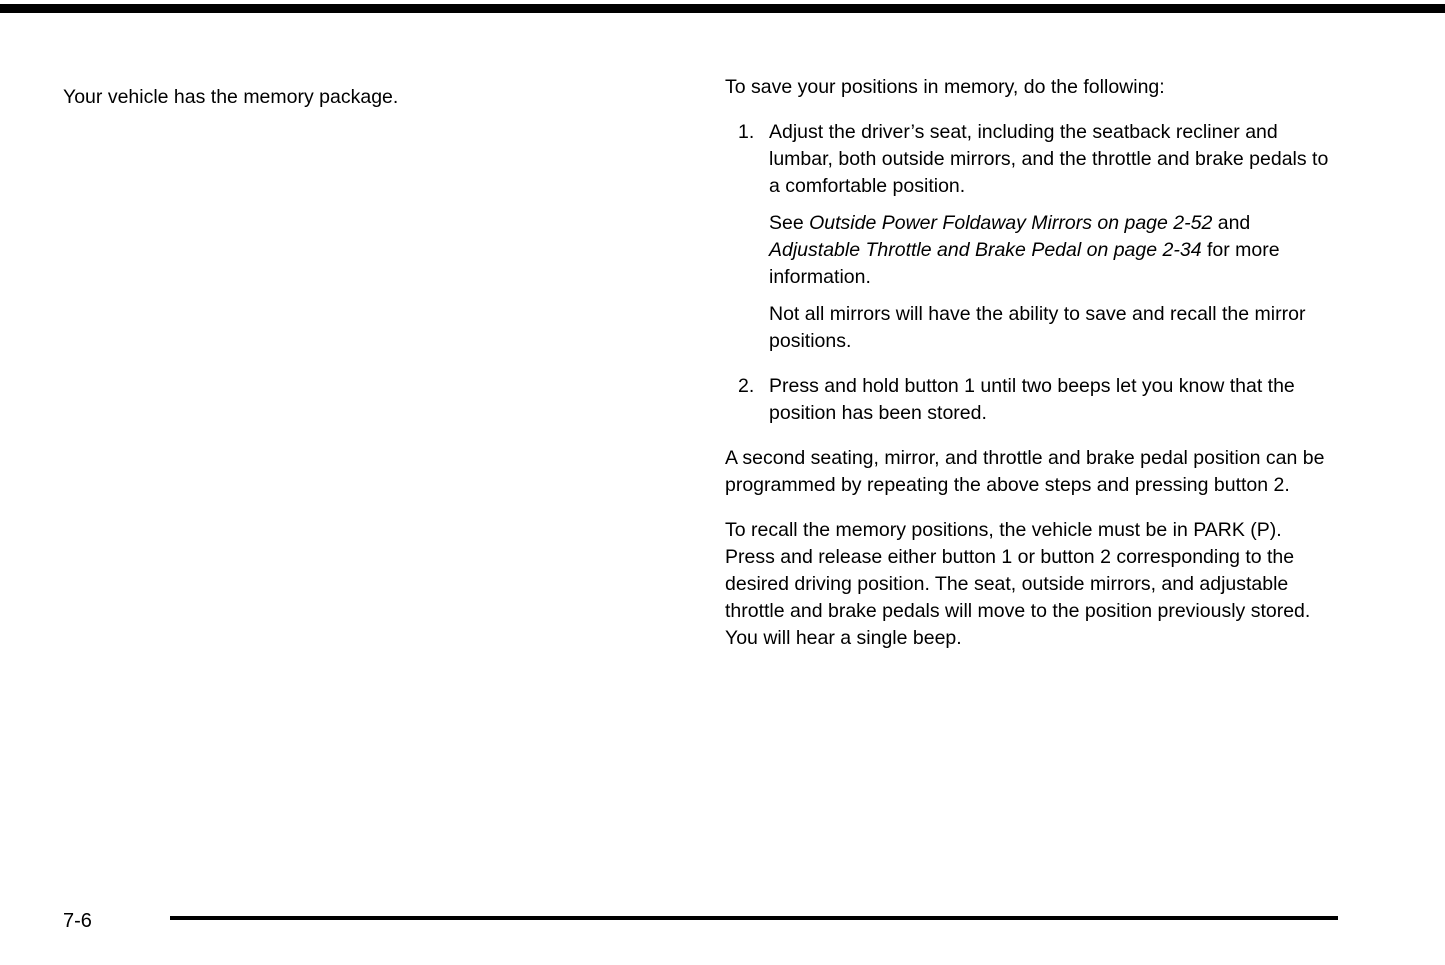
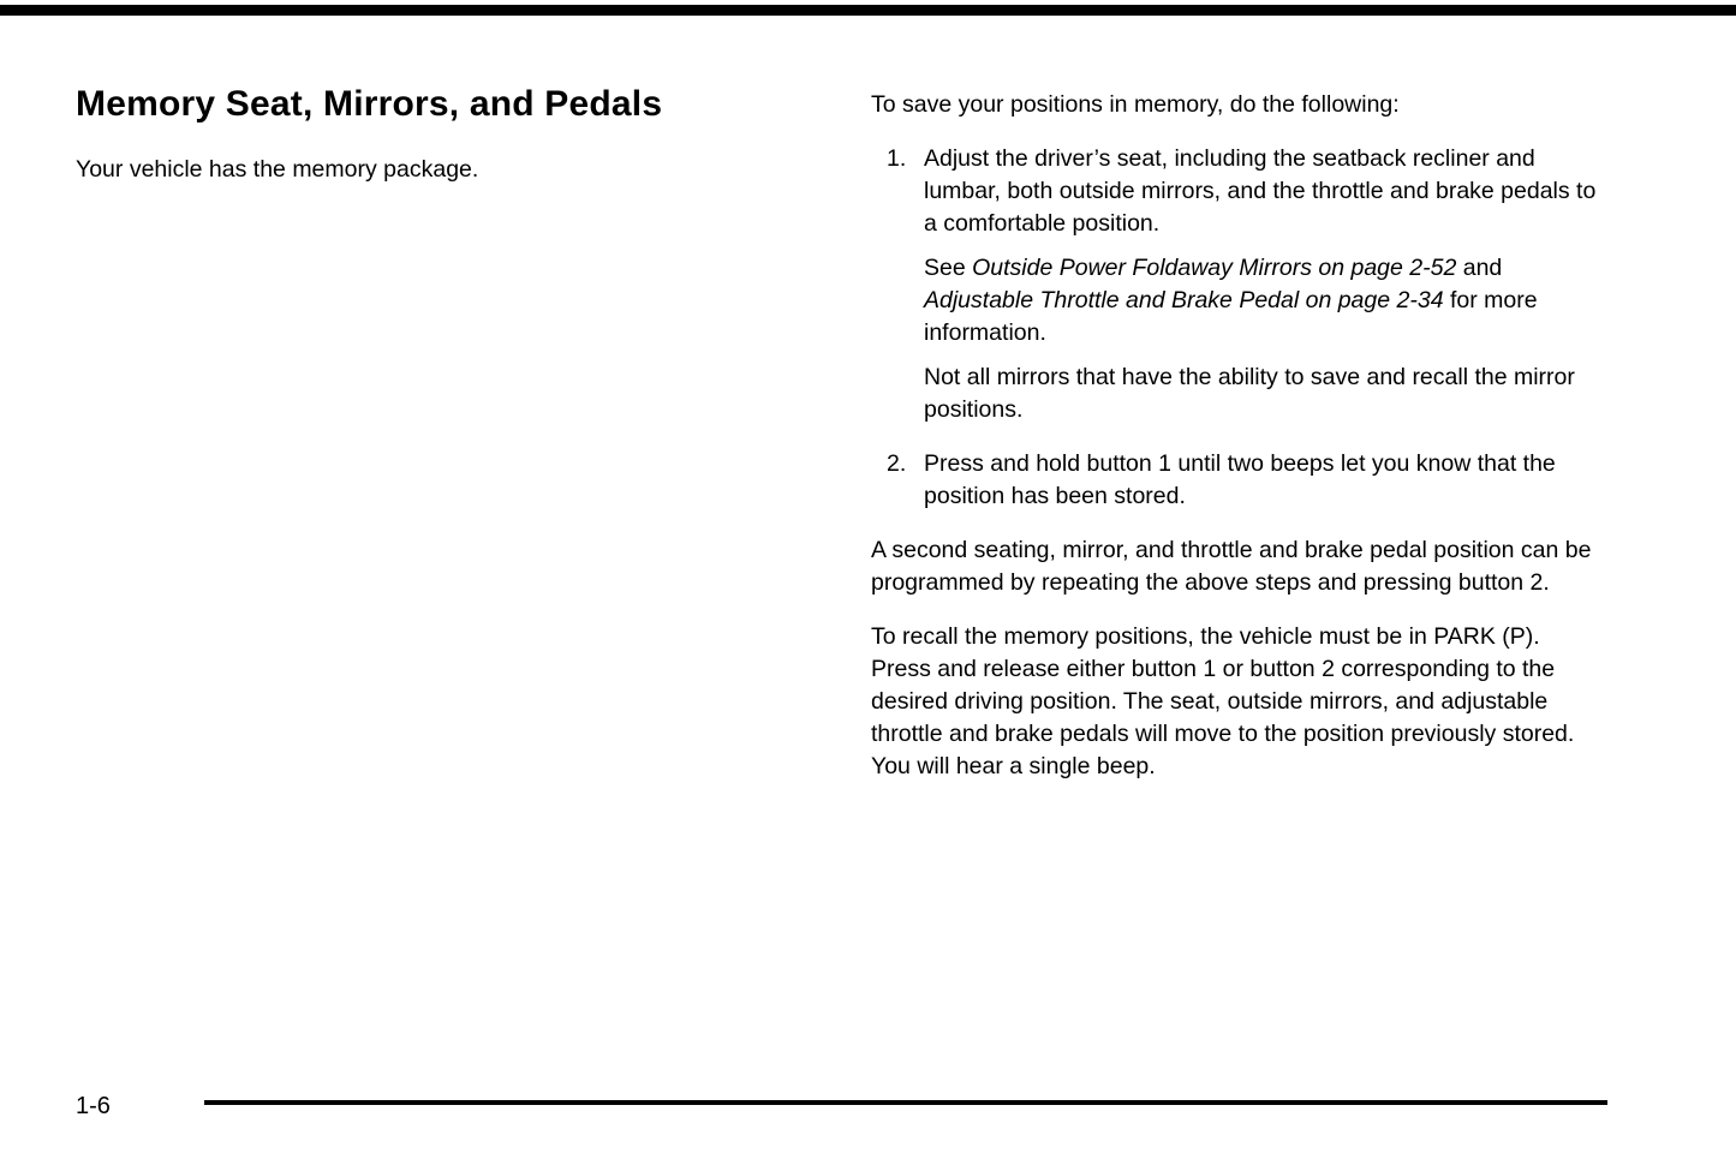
+ Memory Seat, Mirrors, and Pedals
  Your vehicle has the memory package.
  To save your positions in memory, do the following:
  1.
  Adjust the driver’s seat, including the seatback recliner and lumbar, both outside mirrors, and the throttle and brake pedals to a comfortable position.
  See Outside Power Foldaway Mirrors on page 2-52 and Adjustable Throttle and Brake Pedal on page 2-34 for more information.
- Not all mirrors will have the ability to save and recall the mirror positions.
+ Not all mirrors that have the ability to save and recall the mirror positions.
  2.
  Press and hold button 1 until two beeps let you know that the position has been stored.
  A second seating, mirror, and throttle and brake pedal position can be programmed by repeating the above steps and pressing button 2.
  To recall the memory positions, the vehicle must be in PARK (P). Press and release either button 1 or button 2 corresponding to the desired driving position. The seat, outside mirrors, and adjustable throttle and brake pedals will move to the position previously stored. You will hear a single beep.
- 7-6
+ 1-6
